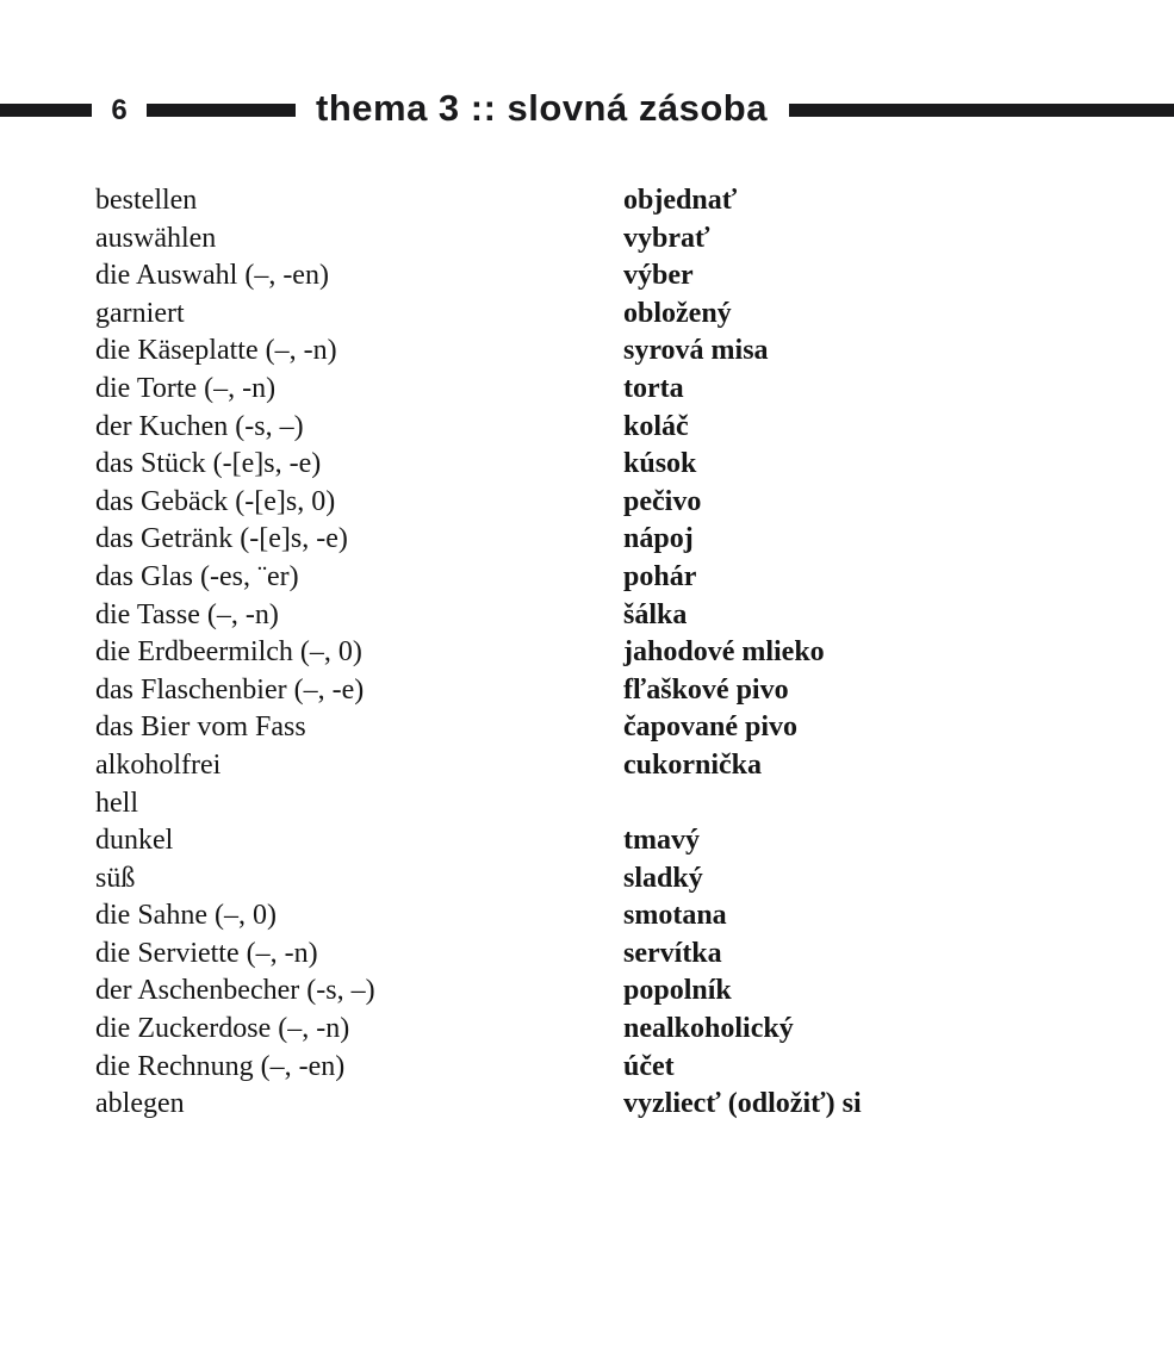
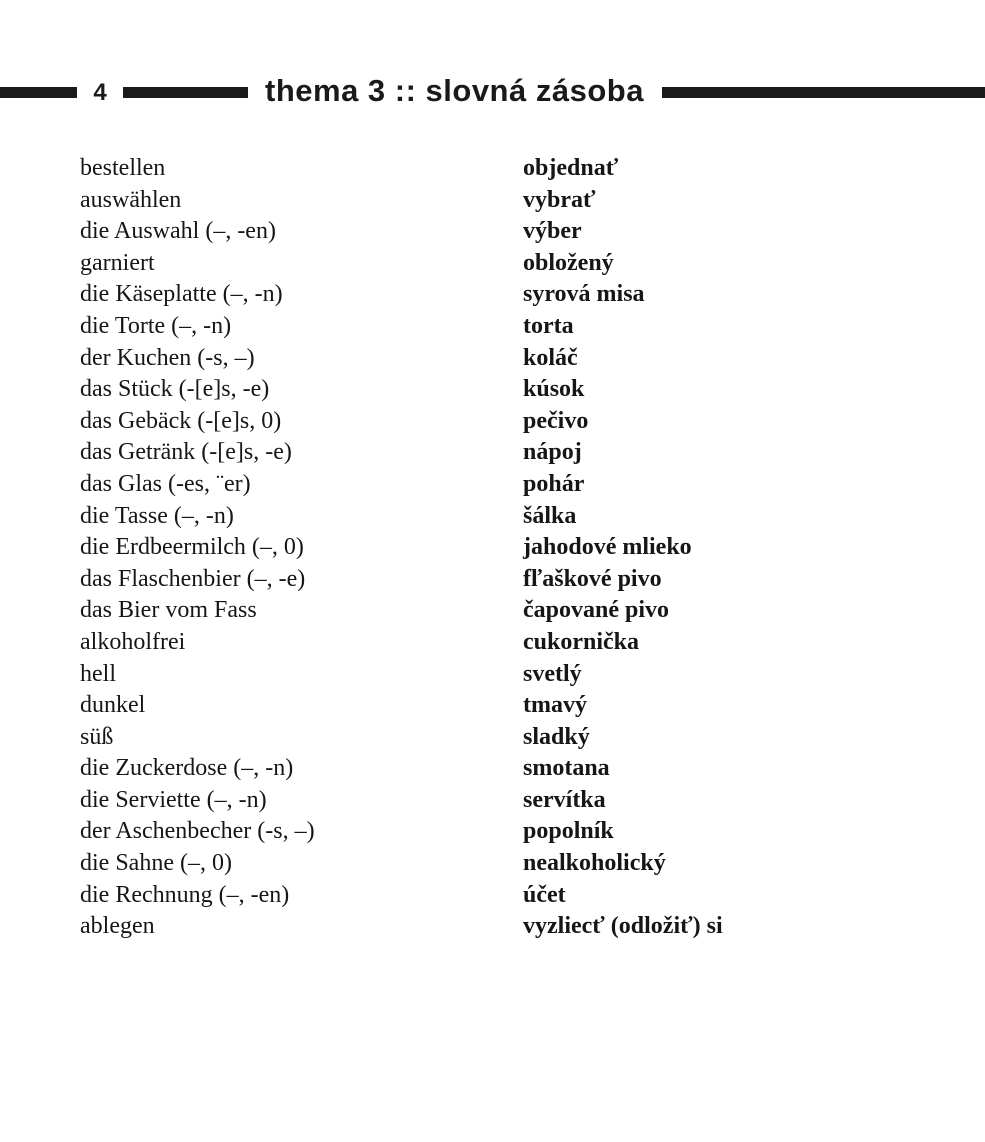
- 6
+ 4
  thema 3 :: slovná zásoba
  bestellen
  objednať
  auswählen
  vybrať
  die Auswahl (–, -en)
  výber
  garniert
  obložený
  die Käseplatte (–, -n)
  syrová misa
  die Torte (–, -n)
  torta
  der Kuchen (-s, –)
  koláč
  das Stück (-[e]s, -e)
  kúsok
  das Gebäck (-[e]s, 0)
  pečivo
  das Getränk (-[e]s, -e)
  nápoj
  das Glas (-es, ¨er)
  pohár
  die Tasse (–, -n)
  šálka
  die Erdbeermilch (–, 0)
  jahodové mlieko
  das Flaschenbier (–, -e)
  fľaškové pivo
  das Bier vom Fass
  čapované pivo
  alkoholfrei
  cukornička
  hell
+ svetlý
  dunkel
  tmavý
  süß
  sladký
- die Sahne (–, 0)
+ die Zuckerdose (–, -n)
  smotana
  die Serviette (–, -n)
  servítka
  der Aschenbecher (-s, –)
  popolník
- die Zuckerdose (–, -n)
+ die Sahne (–, 0)
  nealkoholický
  die Rechnung (–, -en)
  účet
  ablegen
  vyzliecť (odložiť) si
